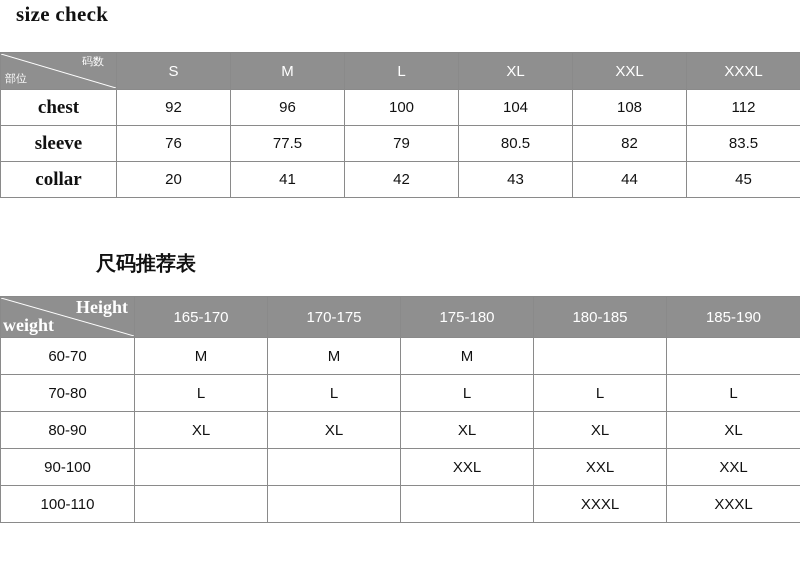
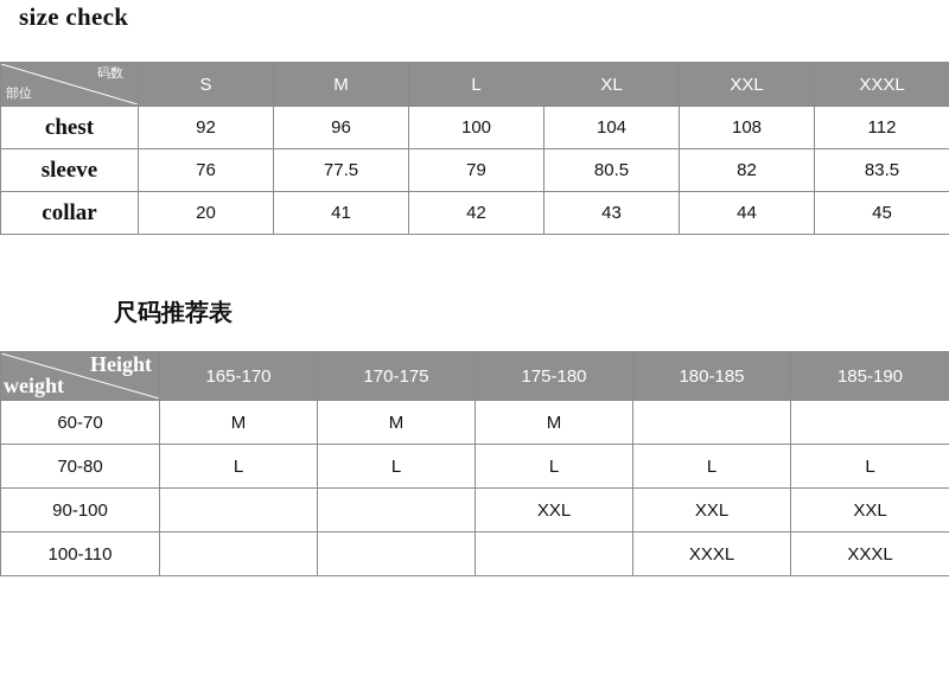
  size check
  码数 部位	S	M	L	XL	XXL	XXXL
  chest	92	96	100	104	108	112
  sleeve	76	77.5	79	80.5	82	83.5
  collar	20	41	42	43	44	45
  尺码推荐表
  Height weight	165-170	170-175	175-180	180-185	185-190
  60-70	M	M	M
  70-80	L	L	L	L	L
- 80-90	XL	XL	XL	XL	XL
  90-100			XXL	XXL	XXL
  100-110				XXXL	XXXL
